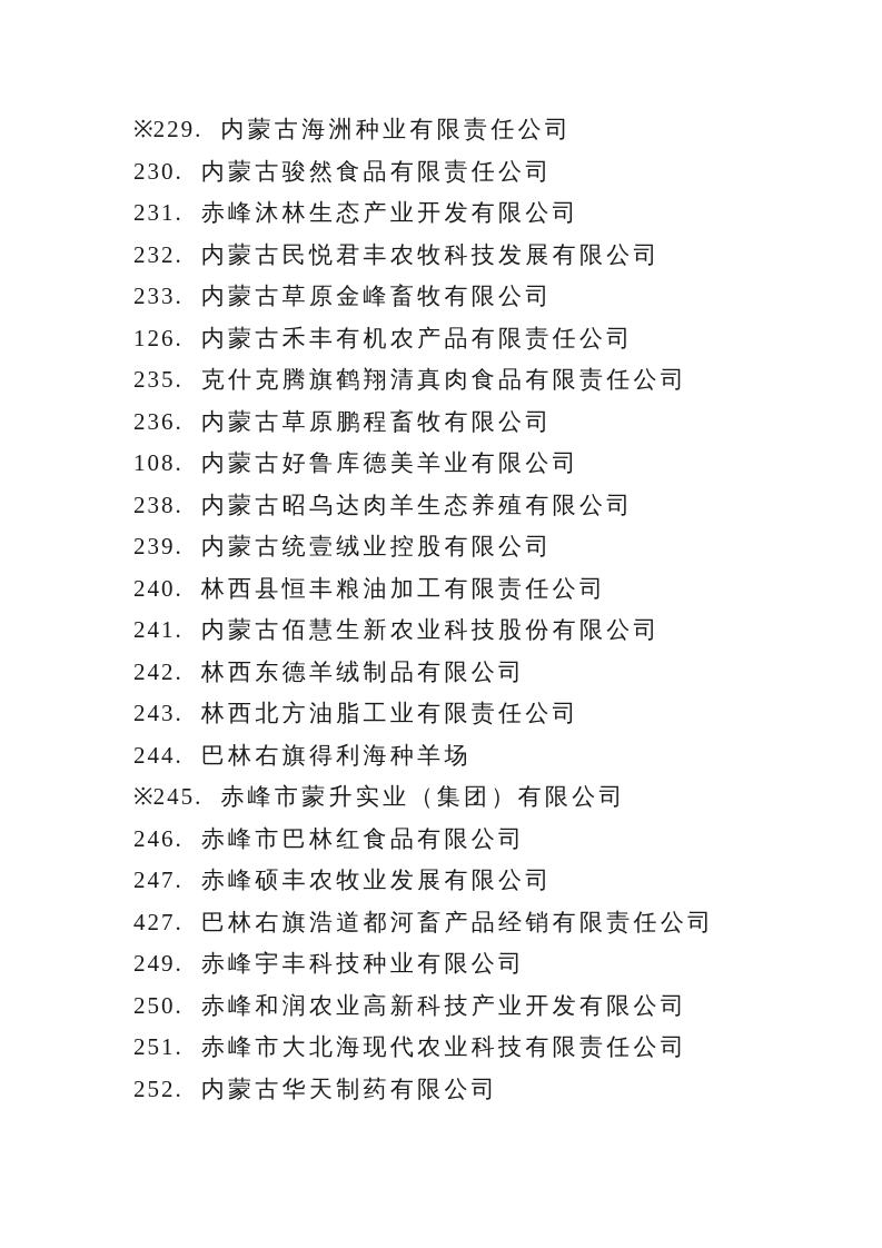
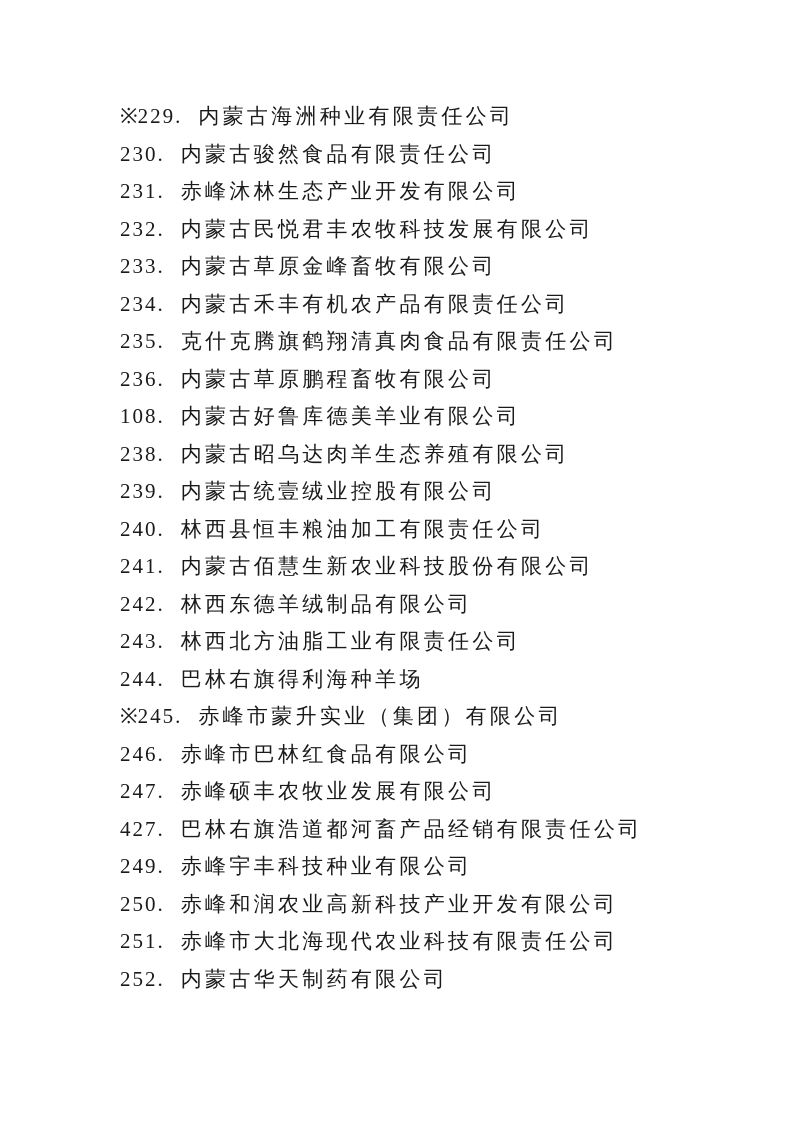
  ※229. 内蒙古海洲种业有限责任公司
  230. 内蒙古骏然食品有限责任公司
  231. 赤峰沐林生态产业开发有限公司
  232. 内蒙古民悦君丰农牧科技发展有限公司
  233. 内蒙古草原金峰畜牧有限公司
- 126. 内蒙古禾丰有机农产品有限责任公司
+ 234. 内蒙古禾丰有机农产品有限责任公司
  235. 克什克腾旗鹤翔清真肉食品有限责任公司
  236. 内蒙古草原鹏程畜牧有限公司
  108. 内蒙古好鲁库德美羊业有限公司
  238. 内蒙古昭乌达肉羊生态养殖有限公司
  239. 内蒙古统壹绒业控股有限公司
  240. 林西县恒丰粮油加工有限责任公司
  241. 内蒙古佰慧生新农业科技股份有限公司
  242. 林西东德羊绒制品有限公司
  243. 林西北方油脂工业有限责任公司
  244. 巴林右旗得利海种羊场
  ※245. 赤峰市蒙升实业（集团）有限公司
  246. 赤峰市巴林红食品有限公司
  247. 赤峰硕丰农牧业发展有限公司
  427. 巴林右旗浩道都河畜产品经销有限责任公司
  249. 赤峰宇丰科技种业有限公司
  250. 赤峰和润农业高新科技产业开发有限公司
  251. 赤峰市大北海现代农业科技有限责任公司
  252. 内蒙古华天制药有限公司
